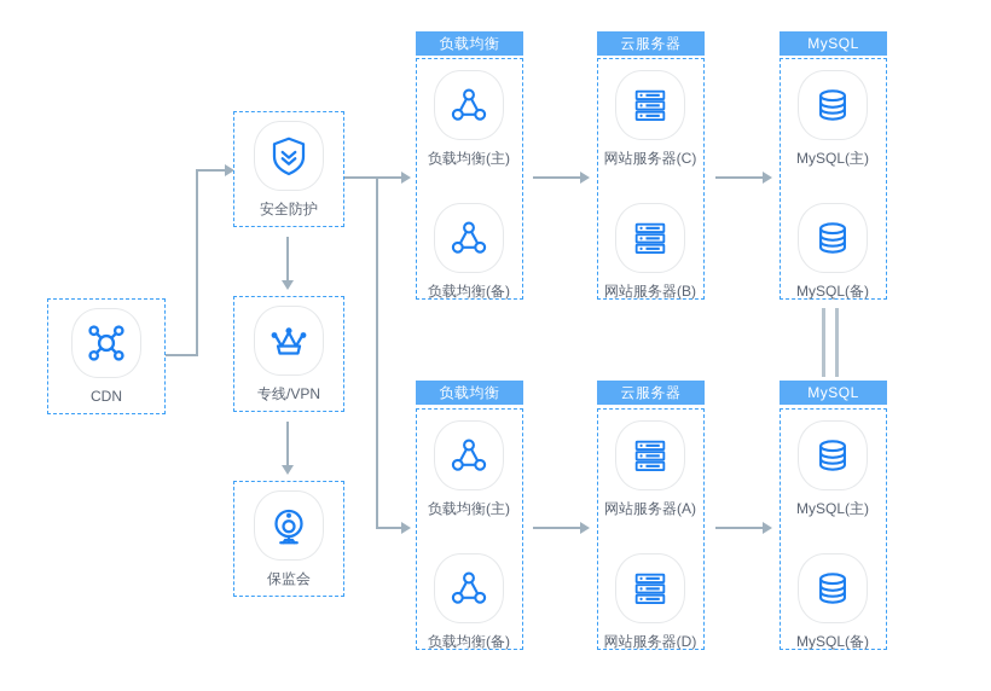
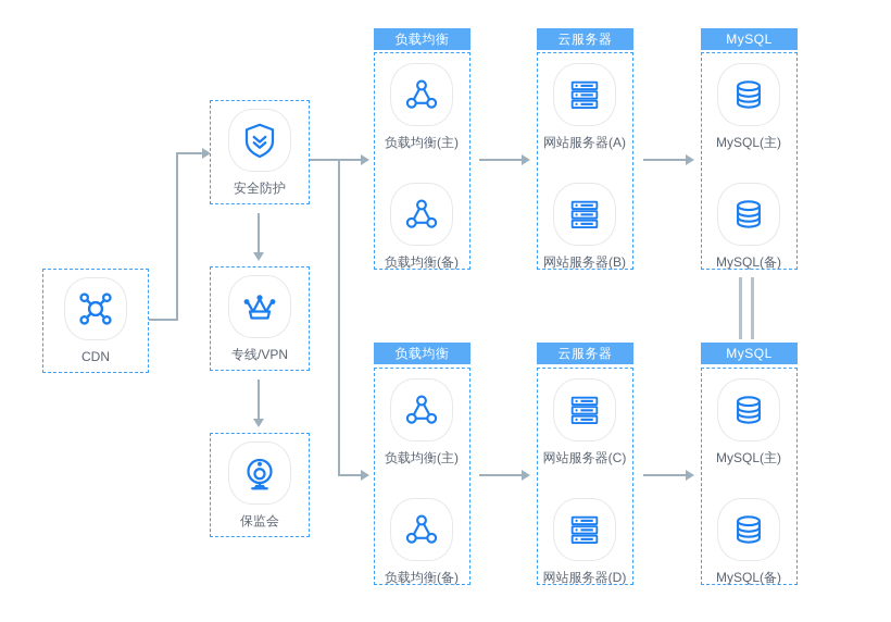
  CDN
  安全防护
  专线/VPN
  保监会
  负载均衡
  负载均衡(主)
  负载均衡(备)
  云服务器
- 网站服务器(C)
+ 网站服务器(A)
  网站服务器(B)
  MySQL
  MySQL(主)
  MySQL(备)
  负载均衡
  负载均衡(主)
  负载均衡(备)
  云服务器
- 网站服务器(A)
+ 网站服务器(C)
  网站服务器(D)
  MySQL
  MySQL(主)
  MySQL(备)
